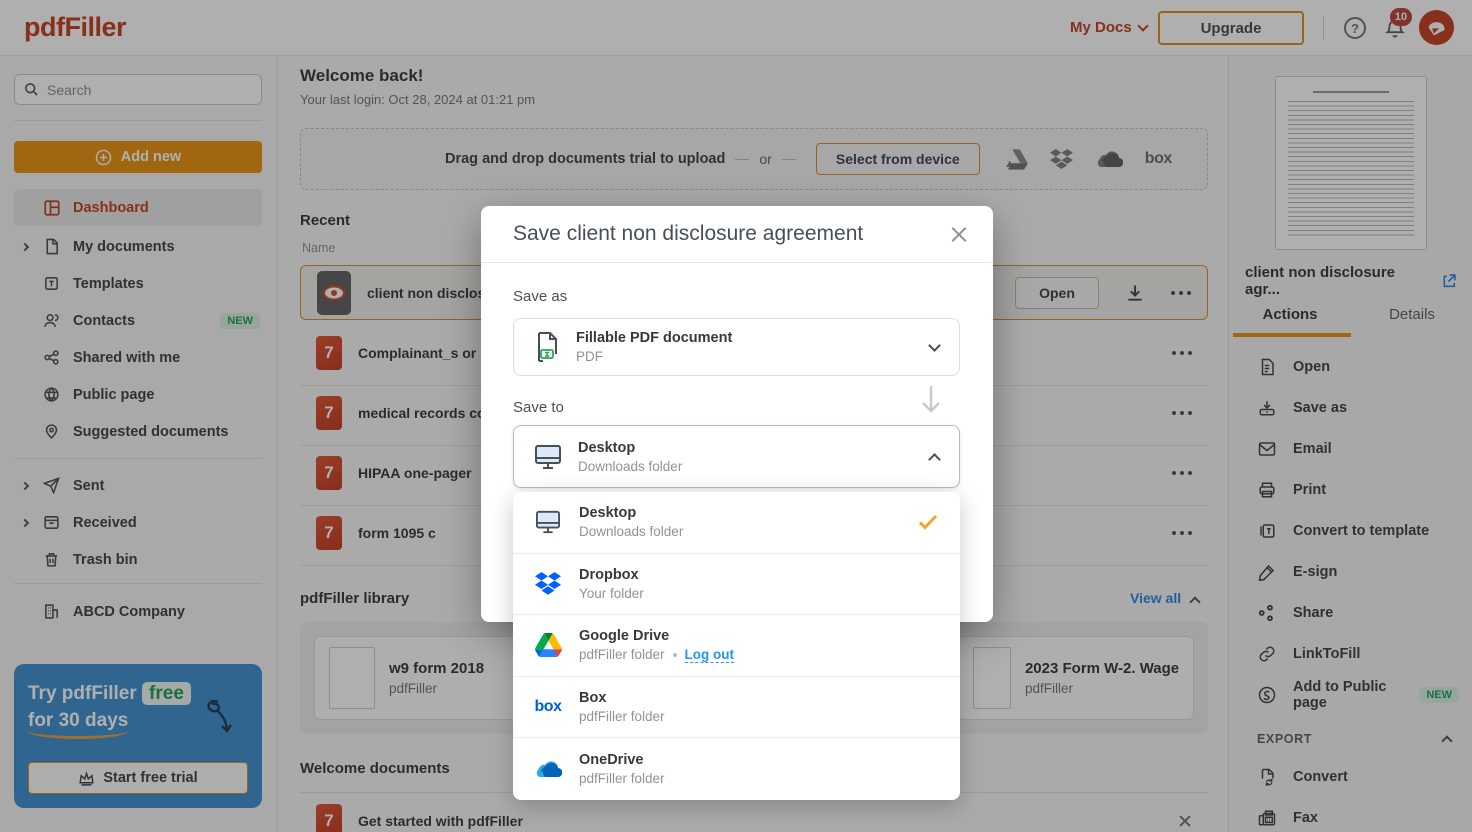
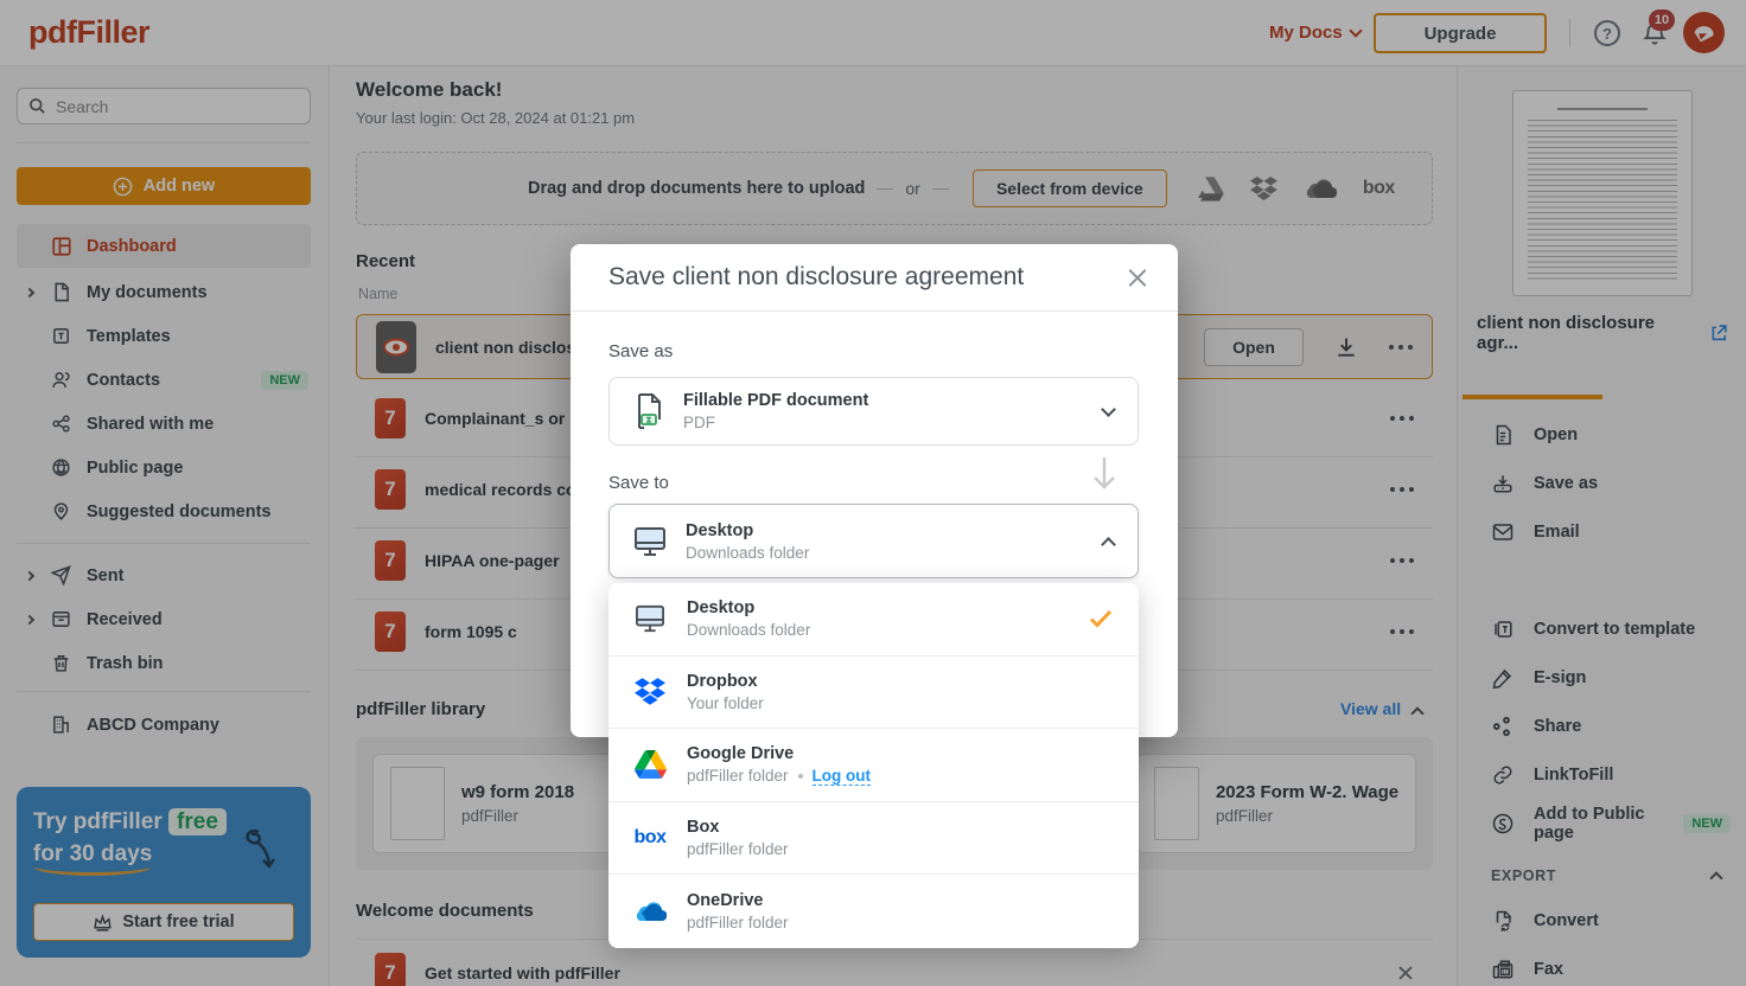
  pdfFiller
  My Docs
  Upgrade
  ?
  10
  Search
  Add new
  Dashboard
  My documents
  Templates
  Contacts
  NEW
  Shared with me
  Public page
  Suggested documents
  Sent
  Received
  Trash bin
  ABCD Company
  Try pdfFiller free
  for 30 days
  Start free trial
  Welcome back!
  Your last login: Oct 28, 2024 at 01:21 pm
- Drag and drop documents trial to upload
+ Drag and drop documents here to upload
  or
  Select from device
  box
  Recent
  Name
  Open
  7
  Complainant_s or
  7
  medical records c
  7
  HIPAA one-pager
  7
  form 1095 c
  pdfFiller library
  View all
  w9 form 2018
  pdfFiller
  2023 Form W-2. Wage
  pdfFiller
  Welcome documents
  7
  Get started with pdfFiller
  client non disclosure agr...
- Actions
- Details
  Open
  Save as
  Email
- Print
  Convert to template
  E-sign
  Share
  LinkToFill
  Add to Public page
  NEW
  EXPORT
  Convert
  Fax
  Save client non disclosure agreement
  Save as
  Fillable PDF document
  PDF
  Save to
  Desktop
  Downloads folder
  Desktop
  Downloads folder
  Dropbox
  Your folder
  Google Drive
  pdfFiller folder
  Log out
  box
  Box
  pdfFiller folder
  OneDrive
  pdfFiller folder
